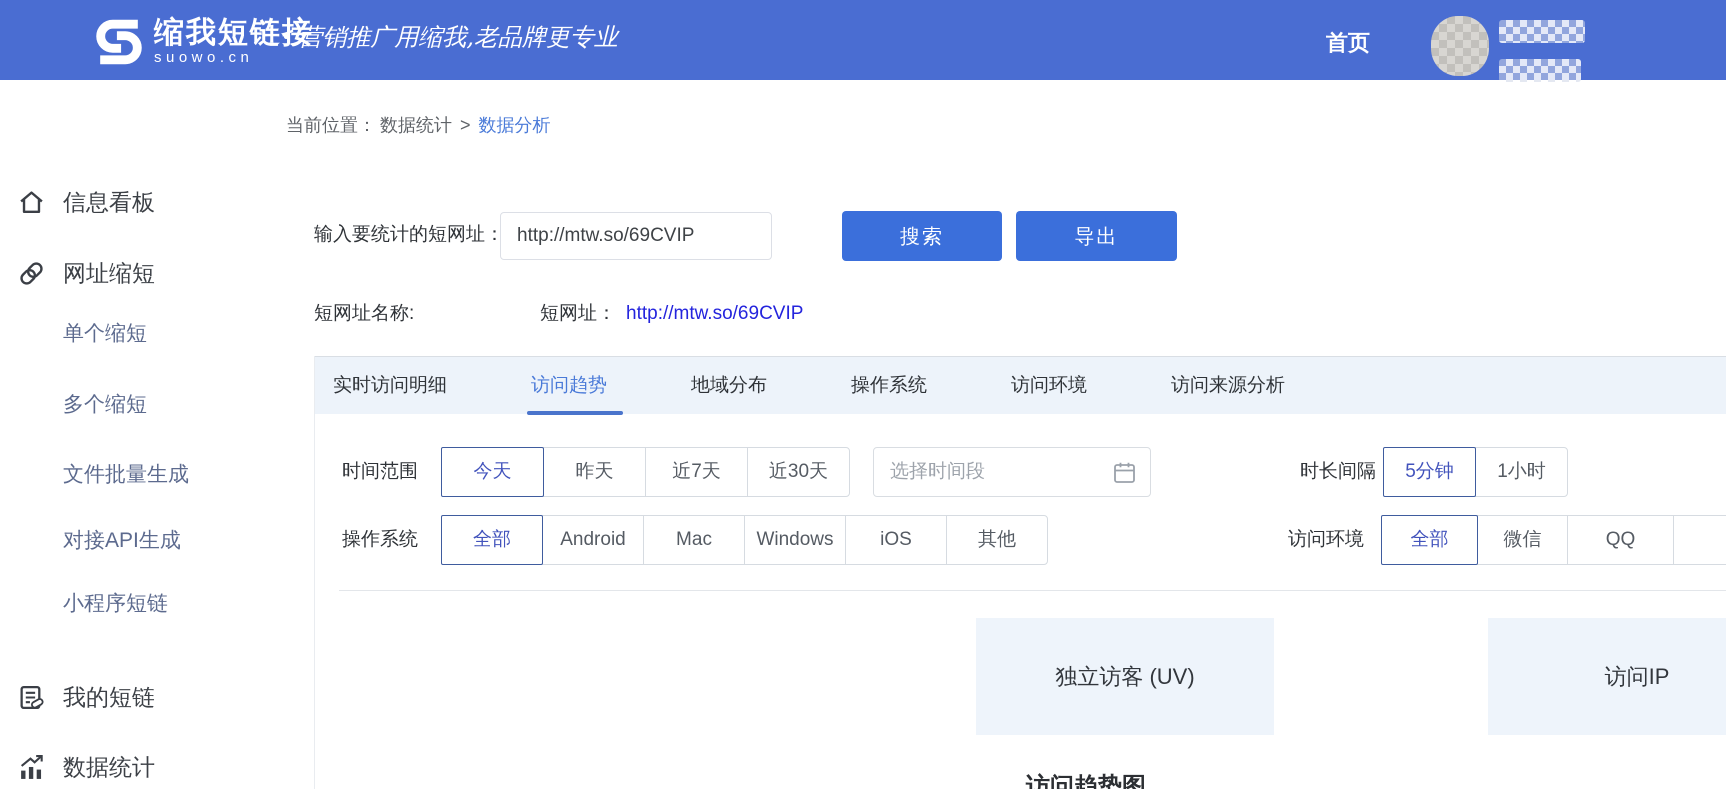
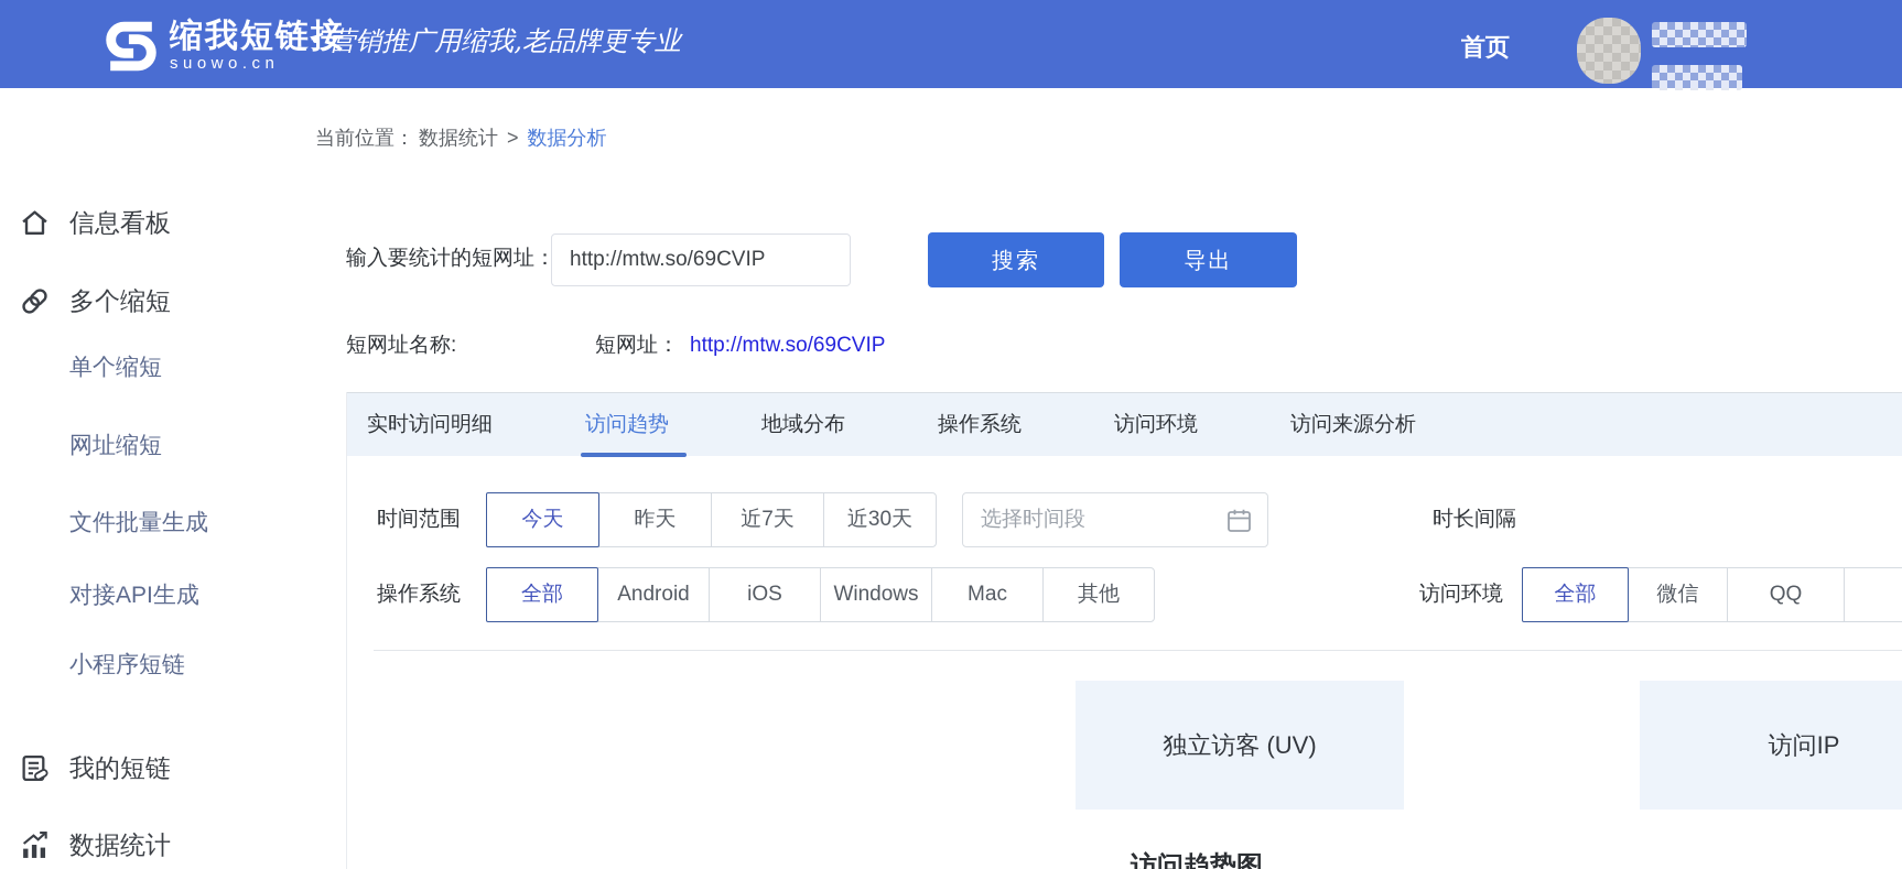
  缩我短链接
  suowo.cn
  · 营销推广用缩我,老品牌更专业
  首页
  当前位置： 数据统计 > 数据分析
  信息看板
- 网址缩短
+ 多个缩短
  单个缩短
- 多个缩短
+ 网址缩短
  文件批量生成
  对接API生成
  小程序短链
  我的短链
  数据统计
  输入要统计的短网址：
  http://mtw.so/69CVIP
  搜索
  导出
  短网址名称:
  短网址： http://mtw.so/69CVIP
  实时访问明细
  访问趋势
  地域分布
  操作系统
  访问环境
  访问来源分析
  时间范围
  今天
  昨天
  近7天
  近30天
  选择时间段
  时长间隔
- 5分钟
- 1小时
  操作系统
  全部
  Android
- Mac
+ iOS
  Windows
- iOS
+ Mac
  其他
  访问环境
  全部
  微信
  QQ
  独立访客 (UV)
  访问IP
  访问趋势图
